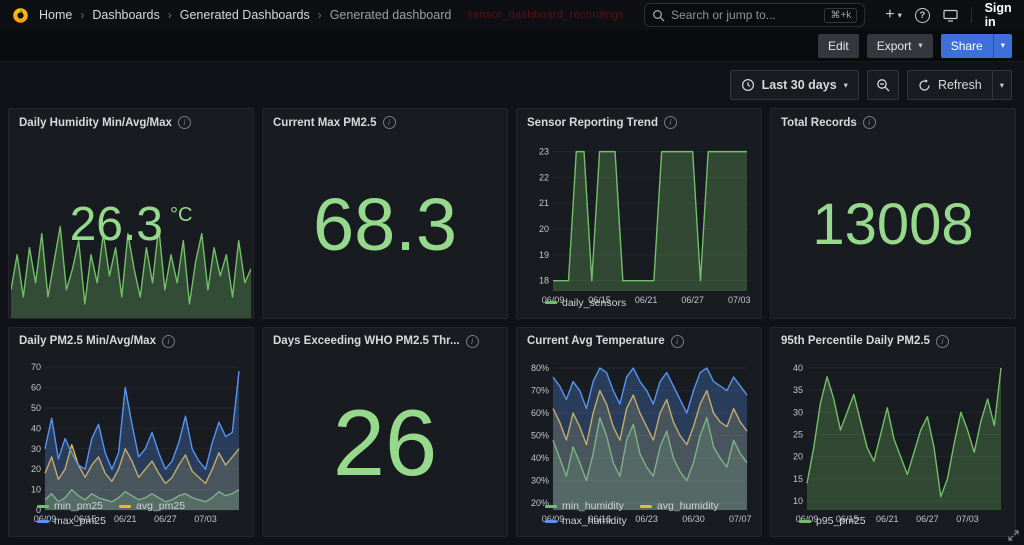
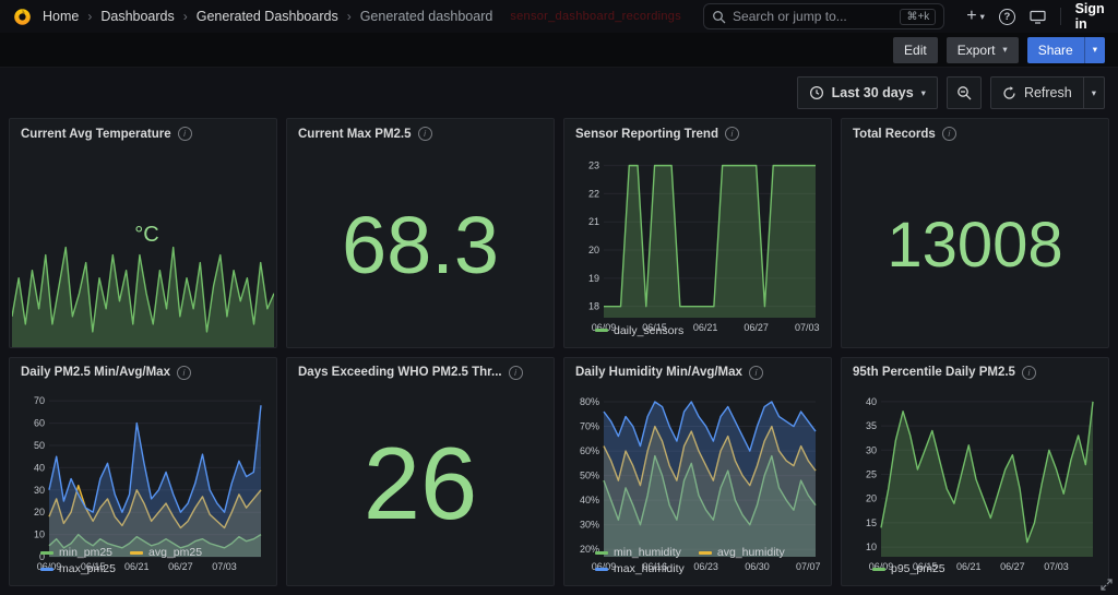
  Home
  ›
  Dashboards
  ›
  Generated Dashboards
  ›
  Generated dashboard
  sensor_dashboard_recordings
  Search or jump to...
  ⌘+k
  +
  ▾
  ?
  Sign in
  Edit
  Export
  ▾
  Share
  ▾
  Last 30 days
  ▾
  Refresh
  ▾
- Daily Humidity Min/Avg/Max
+ Current Avg Temperature
  i
- 26.3
  °C
  Current Max PM2.5
  i
  68.3
  Sensor Reporting Trend
  i
  18
  19
  20
  21
  22
  23
  06/09
  06/15
  06/21
  06/27
  07/03
  daily_sensors
  Total Records
  i
  13008
  Daily PM2.5 Min/Avg/Max
  i
  0
  10
  20
  30
  40
  50
  60
  70
  06/09
  06/15
  06/21
  06/27
  07/03
  min_pm25
  avg_pm25
  max_pm25
  Days Exceeding WHO PM2.5 Thr...
  i
  26
- Current Avg Temperature
+ Daily Humidity Min/Avg/Max
  i
  20%
  30%
  40%
  50%
  60%
  70%
  80%
  06/09
  06/16
  06/23
  06/30
  07/07
  min_humidity
  avg_humidity
  max_humidity
  95th Percentile Daily PM2.5
  i
  10
  15
  20
  25
  30
  35
  40
  06/09
  06/15
  06/21
  06/27
  07/03
  p95_pm25
